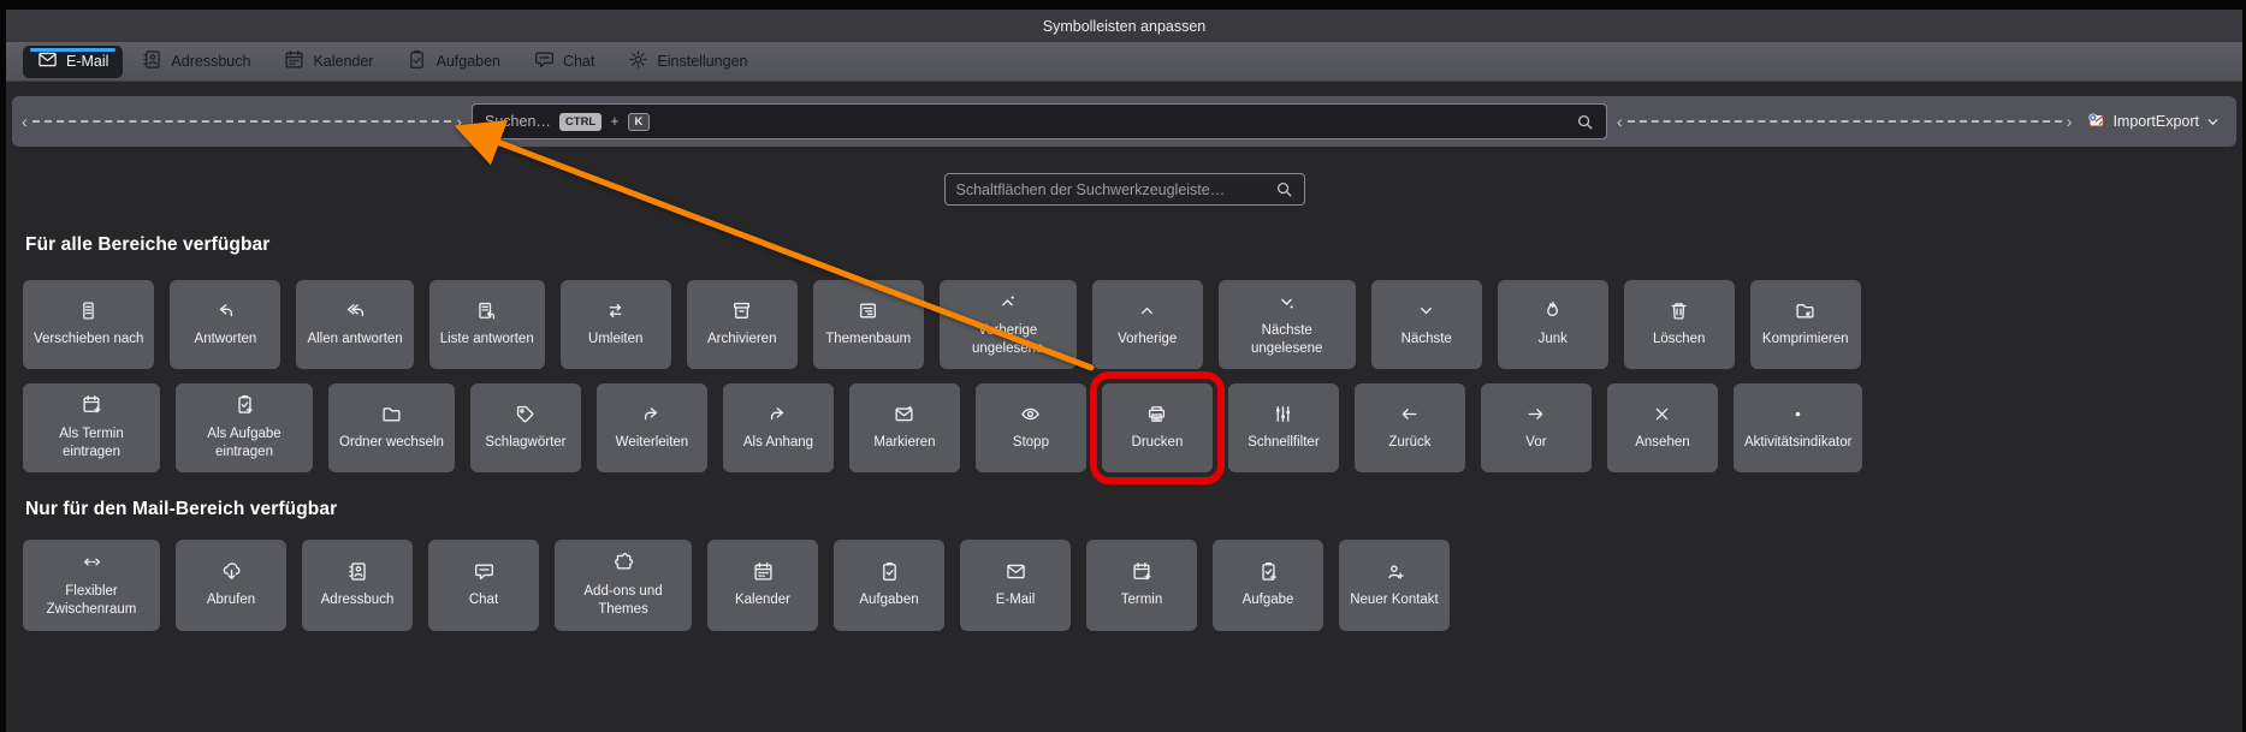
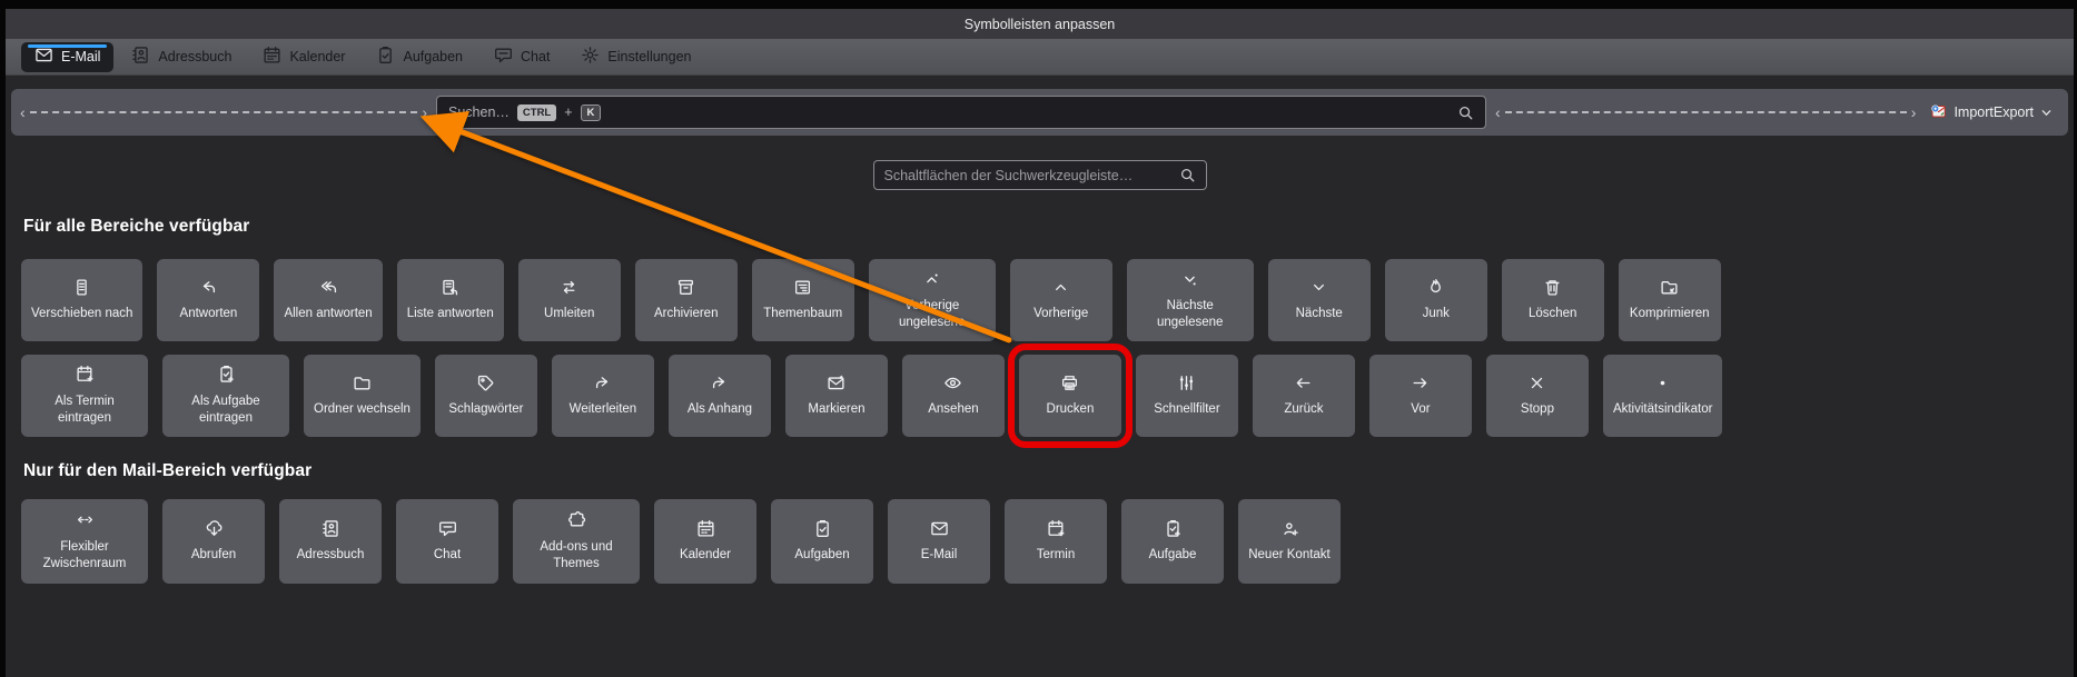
  Symbolleisten anpassen
  E-Mail
  Adressbuch
  Kalender
  Aufgaben
  Chat
  Einstellungen
  ‹
  ›
  Suchen…
  CTRL
  +
  K
  ‹
  ›
  ImportExport
  Schaltflächen der Suchwerkzeugleiste…
  Für alle Bereiche verfügbar
  Verschieben nach
  Antworten
  Allen antworten
  Liste antworten
  Umleiten
  Archivieren
  Themenbaum
  Vherige ungelesen
  Vorherige
  Nächste ungelesene
  Nächste
  Junk
  Löschen
  Komprimieren
  Als Termin eintragen
  Als Aufgabe eintragen
  Ordner wechseln
  Schlagwörter
  Weiterleiten
  Als Anhang
  Markieren
- Stopp
+ Ansehen
  Drucken
  Schnellfilter
  Zurück
  Vor
- Ansehen
+ Stopp
  Aktivitätsindikator
  Nur für den Mail-Bereich verfügbar
  Flexibler Zwischenraum
  Abrufen
  Adressbuch
  Chat
  Add-ons und Themes
  Kalender
  Aufgaben
  E-Mail
  Termin
  Aufgabe
  Neuer Kontakt
